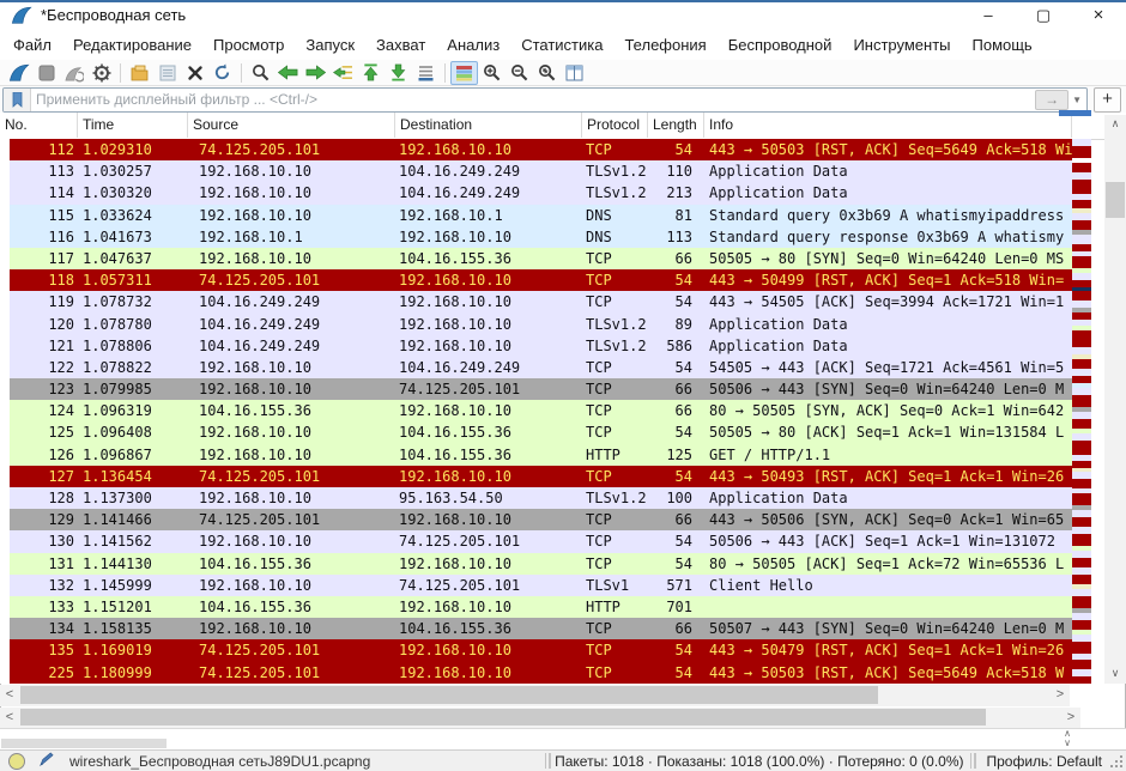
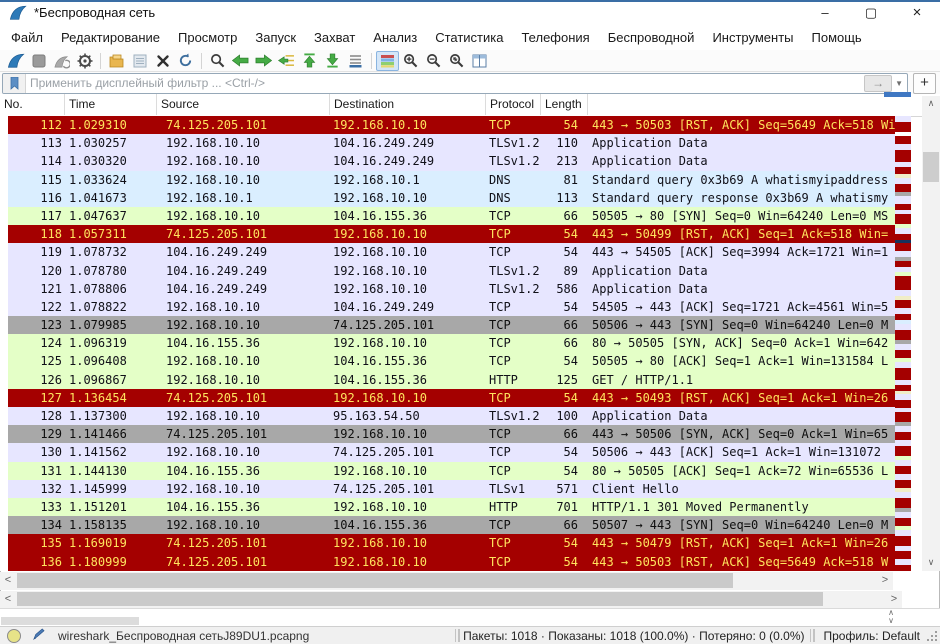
  *Беспроводная сеть
  –
  ▢
  ×
  Файл
  Редактирование
  Просмотр
  Запуск
  Захват
  Анализ
  Статистика
  Телефония
  Беспроводной
  Инструменты
  Помощь
  Применить дисплейный фильтр ... <Ctrl-/>
  →
  ▼
  +
  No.
  Time
  Source
  Destination
  Protocol
  Length
- Info
  112
  1.029310
  74.125.205.101
  192.168.10.10
  TCP
  54
  443 → 50503 [RST, ACK] Seq=5649 Ack=518 Wi
  113
  1.030257
  192.168.10.10
  104.16.249.249
  TLSv1.2
  110
  Application Data
  114
  1.030320
  192.168.10.10
  104.16.249.249
  TLSv1.2
  213
  Application Data
  115
  1.033624
  192.168.10.10
  192.168.10.1
  DNS
  81
  Standard query 0x3b69 A whatismyipaddress
  116
  1.041673
  192.168.10.1
  192.168.10.10
  DNS
  113
  Standard query response 0x3b69 A whatismy
  117
  1.047637
  192.168.10.10
  104.16.155.36
  TCP
  66
  50505 → 80 [SYN] Seq=0 Win=64240 Len=0 MS
  118
  1.057311
  74.125.205.101
  192.168.10.10
  TCP
  54
  443 → 50499 [RST, ACK] Seq=1 Ack=518 Win=
  119
  1.078732
  104.16.249.249
  192.168.10.10
  TCP
  54
  443 → 54505 [ACK] Seq=3994 Ack=1721 Win=1
  120
  1.078780
  104.16.249.249
  192.168.10.10
  TLSv1.2
  89
  Application Data
  121
  1.078806
  104.16.249.249
  192.168.10.10
  TLSv1.2
  586
  Application Data
  122
  1.078822
  192.168.10.10
  104.16.249.249
  TCP
  54
  54505 → 443 [ACK] Seq=1721 Ack=4561 Win=5
  123
  1.079985
  192.168.10.10
  74.125.205.101
  TCP
  66
  50506 → 443 [SYN] Seq=0 Win=64240 Len=0 M
  124
  1.096319
  104.16.155.36
  192.168.10.10
  TCP
  66
  80 → 50505 [SYN, ACK] Seq=0 Ack=1 Win=642
  125
  1.096408
  192.168.10.10
  104.16.155.36
  TCP
  54
  50505 → 80 [ACK] Seq=1 Ack=1 Win=131584 L
  126
  1.096867
  192.168.10.10
  104.16.155.36
  HTTP
  125
  GET / HTTP/1.1
  127
  1.136454
  74.125.205.101
  192.168.10.10
  TCP
  54
  443 → 50493 [RST, ACK] Seq=1 Ack=1 Win=26
  128
  1.137300
  192.168.10.10
  95.163.54.50
  TLSv1.2
  100
  Application Data
  129
  1.141466
  74.125.205.101
  192.168.10.10
  TCP
  66
  443 → 50506 [SYN, ACK] Seq=0 Ack=1 Win=65
  130
  1.141562
  192.168.10.10
  74.125.205.101
  TCP
  54
  50506 → 443 [ACK] Seq=1 Ack=1 Win=131072
  131
  1.144130
  104.16.155.36
  192.168.10.10
  TCP
  54
  80 → 50505 [ACK] Seq=1 Ack=72 Win=65536 L
  132
  1.145999
  192.168.10.10
  74.125.205.101
  TLSv1
  571
  Client Hello
  133
  1.151201
  104.16.155.36
  192.168.10.10
  HTTP
  701
+ HTTP/1.1 301 Moved Permanently
  134
  1.158135
  192.168.10.10
  104.16.155.36
  TCP
  66
  50507 → 443 [SYN] Seq=0 Win=64240 Len=0 M
  135
  1.169019
  74.125.205.101
  192.168.10.10
  TCP
  54
  443 → 50479 [RST, ACK] Seq=1 Ack=1 Win=26
- 225
+ 136
  1.180999
  74.125.205.101
  192.168.10.10
  TCP
  54
  443 → 50503 [RST, ACK] Seq=5649 Ack=518 W
  ∧
  ∨
  <
  >
  <
  >
  ∧
  ∨
  wireshark_Беспроводная сетьJ89DU1.pcapng
  Пакеты: 1018 · Показаны: 1018 (100.0%) · Потеряно: 0 (0.0%)
  Профиль: Default
